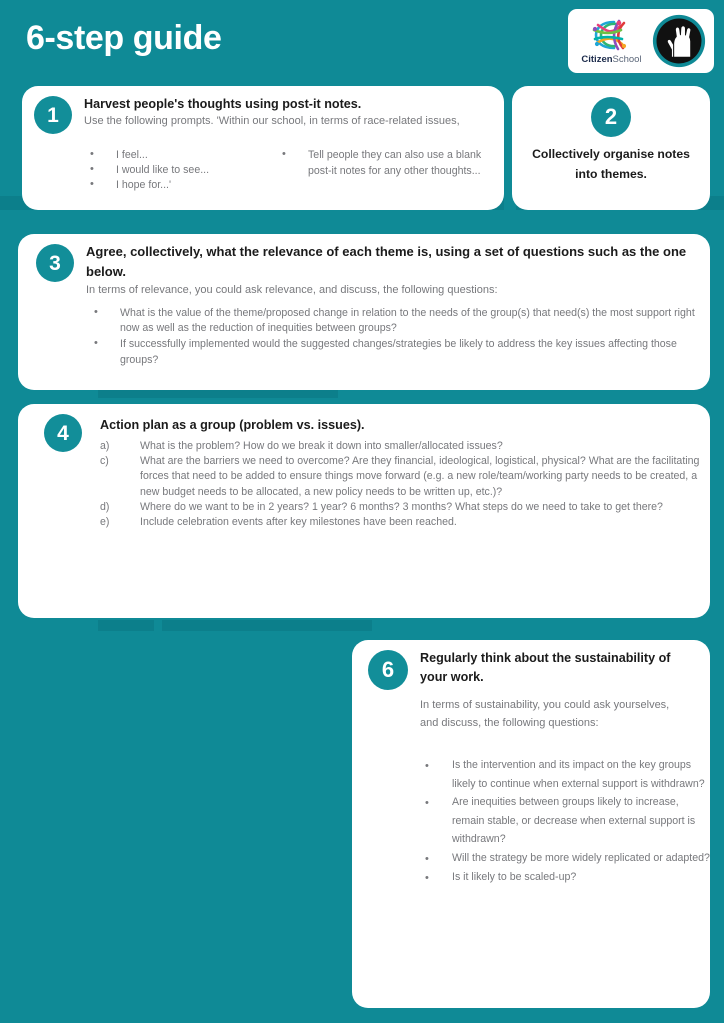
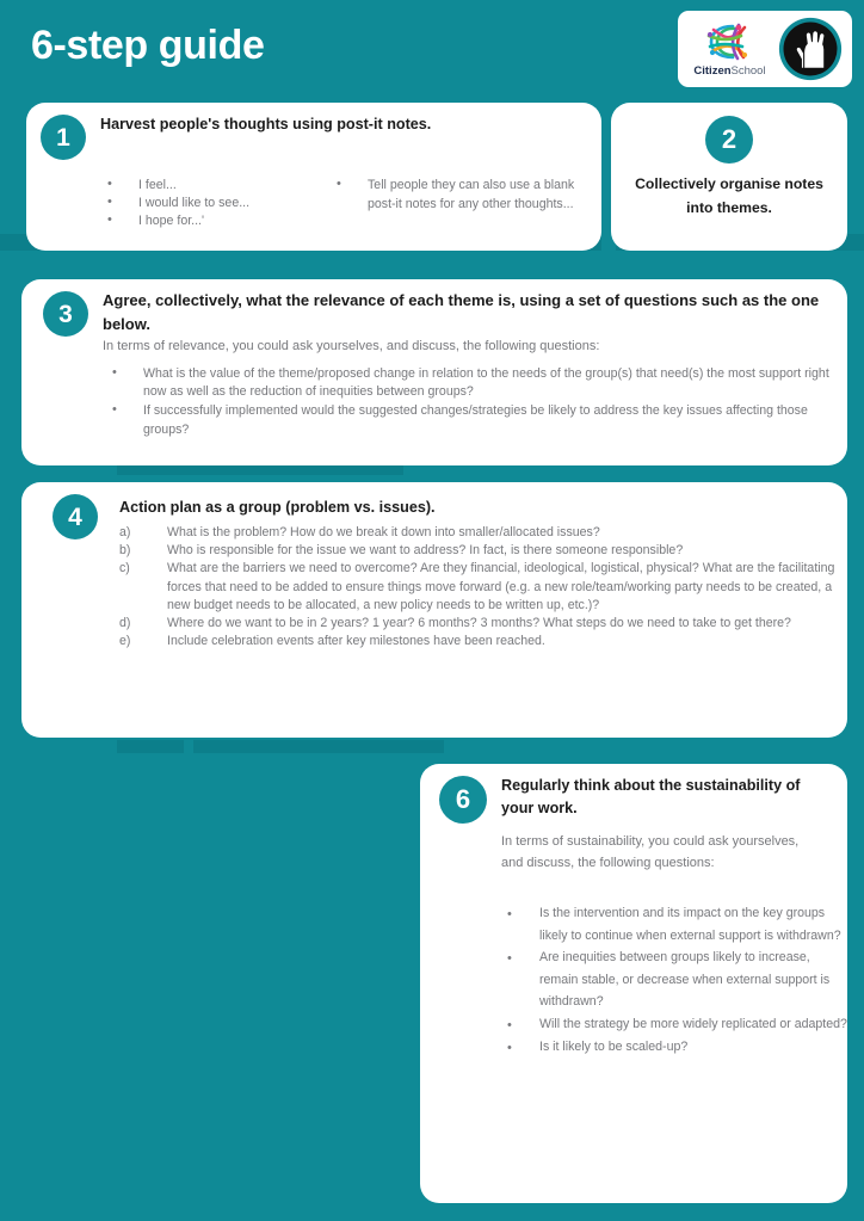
  6-step guide
  CitizenSchool
  1
  Harvest people's thoughts using post-it notes.
- Use the following prompts. 'Within our school, in terms of race-related issues,
  I feel...
  I would like to see...
  I hope for...'
  Tell people they can also use a blank post-it notes for any other thoughts...
  2
  Collectively organise notes into themes.
  3
  Agree, collectively, what the relevance of each theme is, using a set of questions such as the one below.
- In terms of relevance, you could ask relevance, and discuss, the following questions:
+ In terms of relevance, you could ask yourselves, and discuss, the following questions:
  What is the value of the theme/proposed change in relation to the needs of the group(s) that need(s) the most support right now as well as the reduction of inequities between groups?
  If successfully implemented would the suggested changes/strategies be likely to address the key issues affecting those groups?
  4
  Action plan as a group (problem vs. issues).
  a)
  What is the problem? How do we break it down into smaller/allocated issues?
+ b)
+ Who is responsible for the issue we want to address? In fact, is there someone responsible?
  c)
  What are the barriers we need to overcome? Are they financial, ideological, logistical, physical? What are the facilitating forces that need to be added to ensure things move forward (e.g. a new role/team/working party needs to be created, a new budget needs to be allocated, a new policy needs to be written up, etc.)?
  d)
  Where do we want to be in 2 years? 1 year? 6 months? 3 months? What steps do we need to take to get there?
  e)
  Include celebration events after key milestones have been reached.
  6
  Regularly think about the sustainability of your work.
  In terms of sustainability, you could ask yourselves, and discuss, the following questions:
  Is the intervention and its impact on the key groups likely to continue when external support is withdrawn?
  Are inequities between groups likely to increase, remain stable, or decrease when external support is withdrawn?
  Will the strategy be more widely replicated or adapted?
  Is it likely to be scaled-up?
